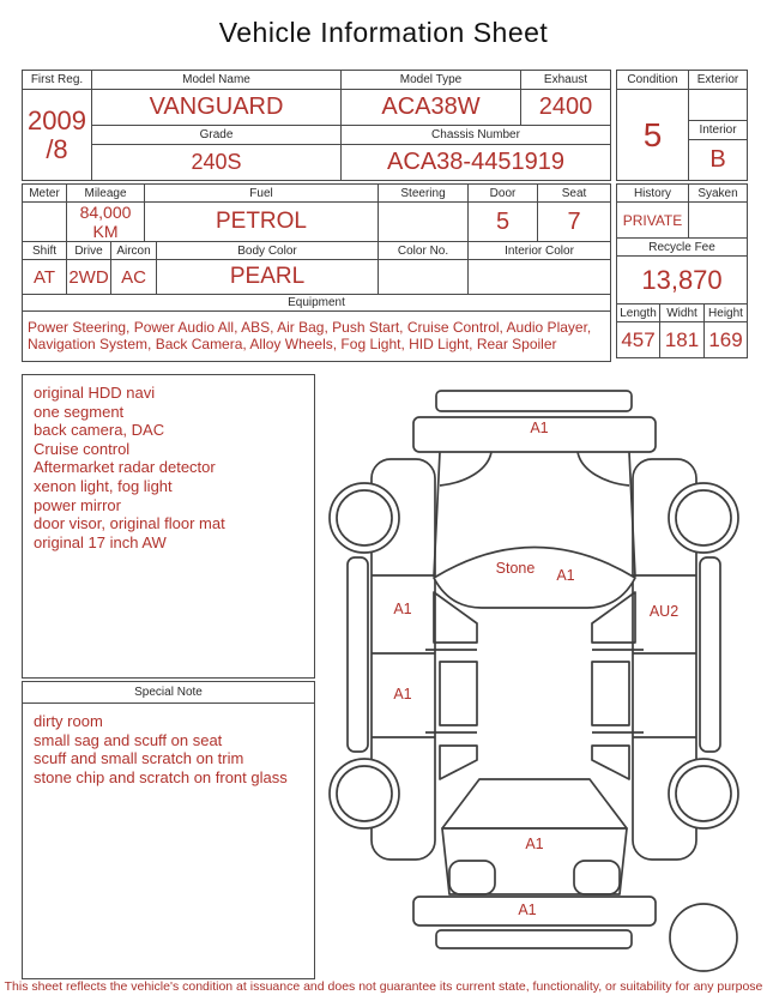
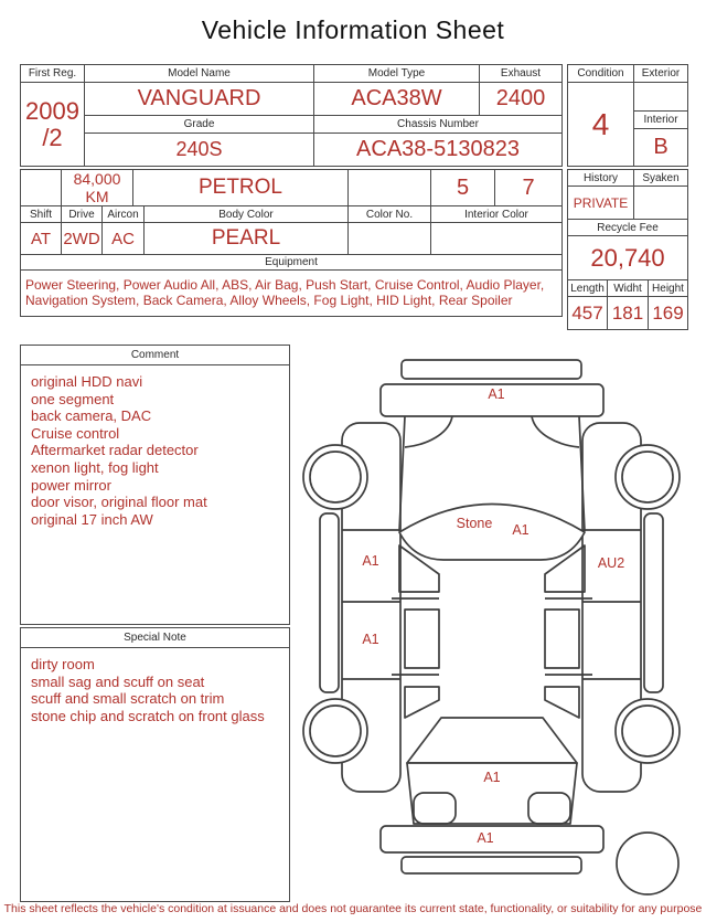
  Vehicle Information Sheet
  First Reg.	Model Name	Model Type	Exhaust
- 2009 /8	VANGUARD	ACA38W	2400
+ 2009 /2	VANGUARD	ACA38W	2400
  Grade	Chassis Number
- 240S	ACA38-4451919
+ 240S	ACA38-5130823
  Condition	Exterior
- 5
+ 4
  Interior
  B
- Meter	Mileage	Fuel	Steering	Door	Seat
  	84,000 KM	PETROL		5	7
  Shift	Drive	Aircon	Body Color	Color No.	Interior Color
  AT	2WD	AC	PEARL
  Equipment
  Power Steering, Power Audio All, ABS, Air Bag, Push Start, Cruise Control, Audio Player, Navigation System, Back Camera, Alloy Wheels, Fog Light, HID Light, Rear Spoiler
  History	Syaken
  PRIVATE
  Recycle Fee
- 13,870
+ 20,740
  Length	Widht	Height
  457	181	169
+ Comment
  original HDD navi
  one segment
  back camera, DAC
  Cruise control
  Aftermarket radar detector
  xenon light, fog light
  power mirror
  door visor, original floor mat
  original 17 inch AW
  Special Note
  dirty room
  small sag and scuff on seat
  scuff and small scratch on trim
  stone chip and scratch on front glass
  A1
  Stone
  A1
  A1
  AU2
  A1
  A1
  A1
  This sheet reflects the vehicle's condition at issuance and does not guarantee its current state, functionality, or suitability for any purpose
